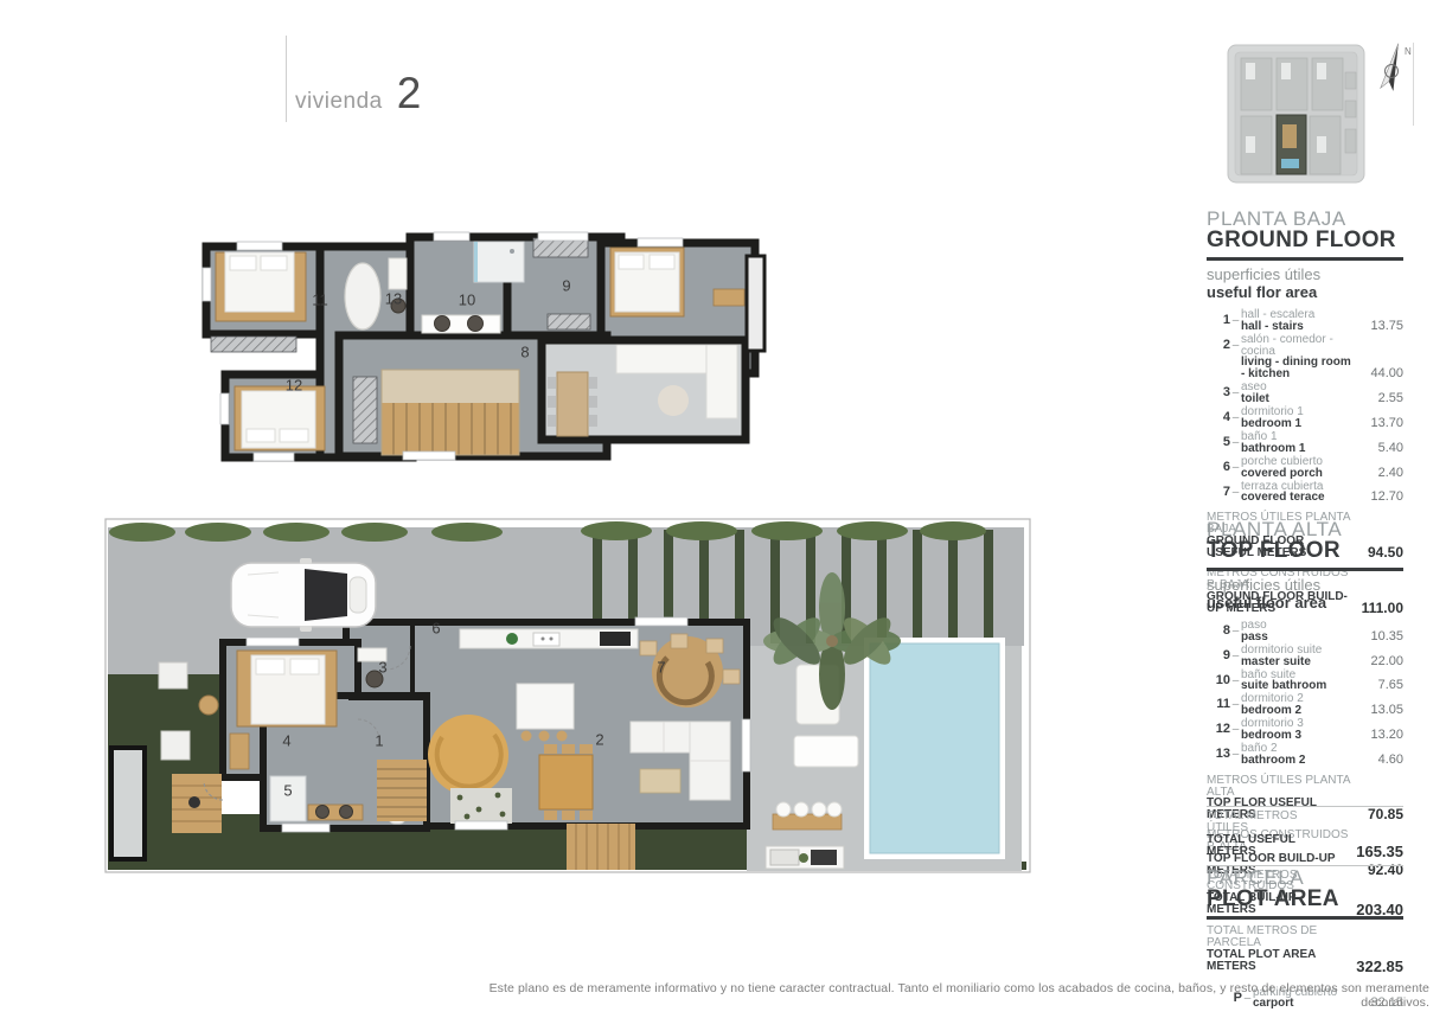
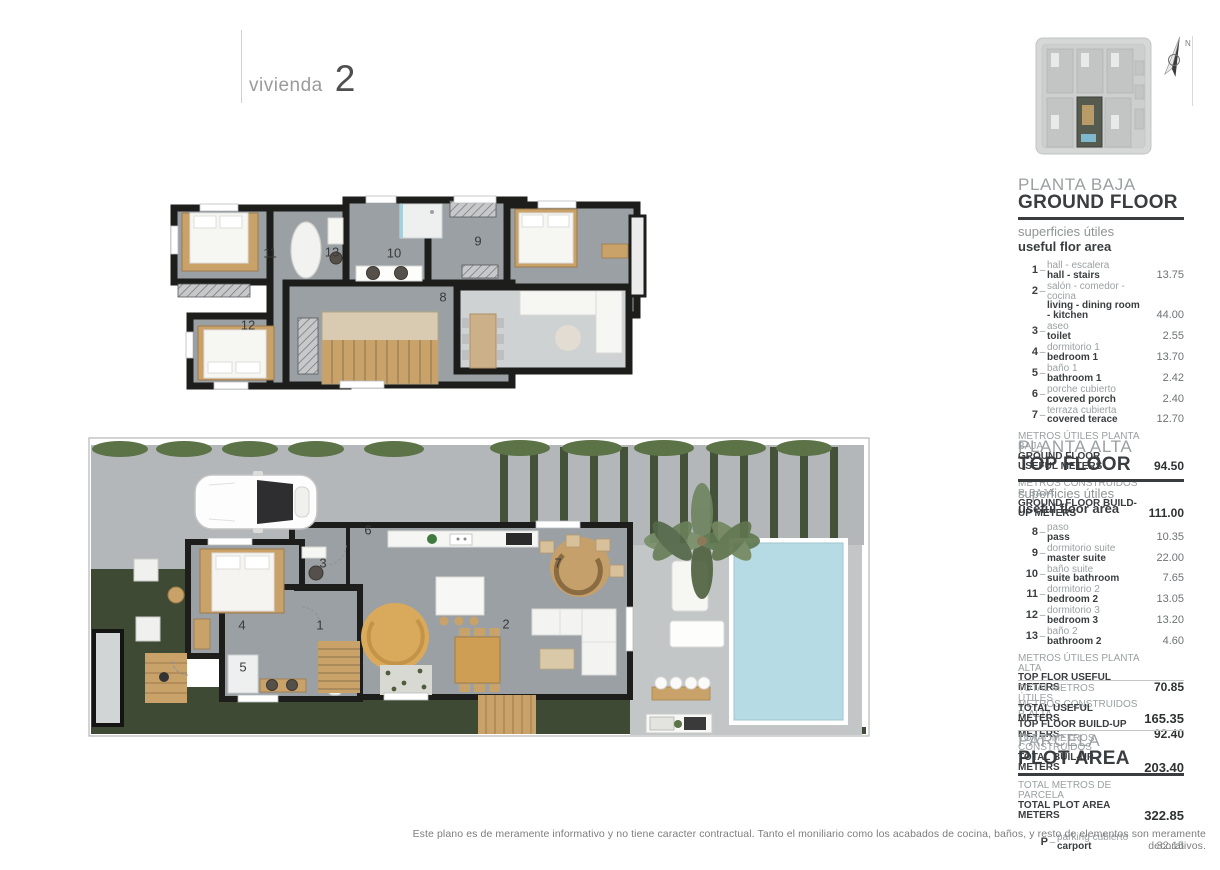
  vivienda
  2
  N
  11
  13
  10
  9
  8
  12
  1
  2
  3
  4
  5
  6
  7
  PLANTA BAJA
  GROUND FLOOR
  superficies útiles
  useful flor area
  1
  –
  hall - escalera
  hall - stairs
  13.75
  2
  –
  salón - comedor - cocina
  living - dining room - kitchen
  44.00
  3
  –
  aseo
  toilet
  2.55
  4
  –
  dormitorio 1
  bedroom 1
  13.70
  5
  –
  baño 1
  bathroom 1
- 5.40
+ 2.42
  6
  –
  porche cubierto
  covered porch
  2.40
  7
  –
  terraza cubierta
  covered terace
  12.70
  METROS ÚTILES PLANTA BAJA
  GROUND FLOOR USEFUL METERS
  94.50
  METROS CONSTRUIDOS P. BAJA
  GROUND FLOOR BUILD-UP METERS
  111.00
  PLANTA ALTA
  TOP FLOOR
  superficies útiles
  useful floor area
  8
  –
  paso
  pass
  10.35
  9
  –
  dormitorio suite
  master suite
  22.00
  10
  –
  baño suite
  suite bathroom
  7.65
  11
  –
  dormitorio 2
  bedroom 2
  13.05
  12
  –
  dormitorio 3
  bedroom 3
  13.20
  13
  –
  baño 2
  bathroom 2
  4.60
  METROS ÚTILES PLANTA ALTA
  TOP FLOR USEFUL METERS
  70.85
  METROS CONSTRUIDOS P. ALTA
  TOP FLOOR BUILD-UP METERS
  92.40
  TOTAL METROS ÚTILES
  TOTAL USEFUL METERS
  165.35
  TOTAL METROS CONSTRUIDOS
  TOTAL BUIL-UP METERS
  203.40
  PARCELA
  PLOT AREA
  TOTAL METROS DE PARCELA
  TOTAL PLOT AREA METERS
  322.85
  P
  –
  parking cubierto
  carport
  32.15
  Este plano es de meramente informativo y no tiene caracter contractual. Tanto el moniliario como los acabados de cocina, baños, y resto de elementos son meramente decorativos.
